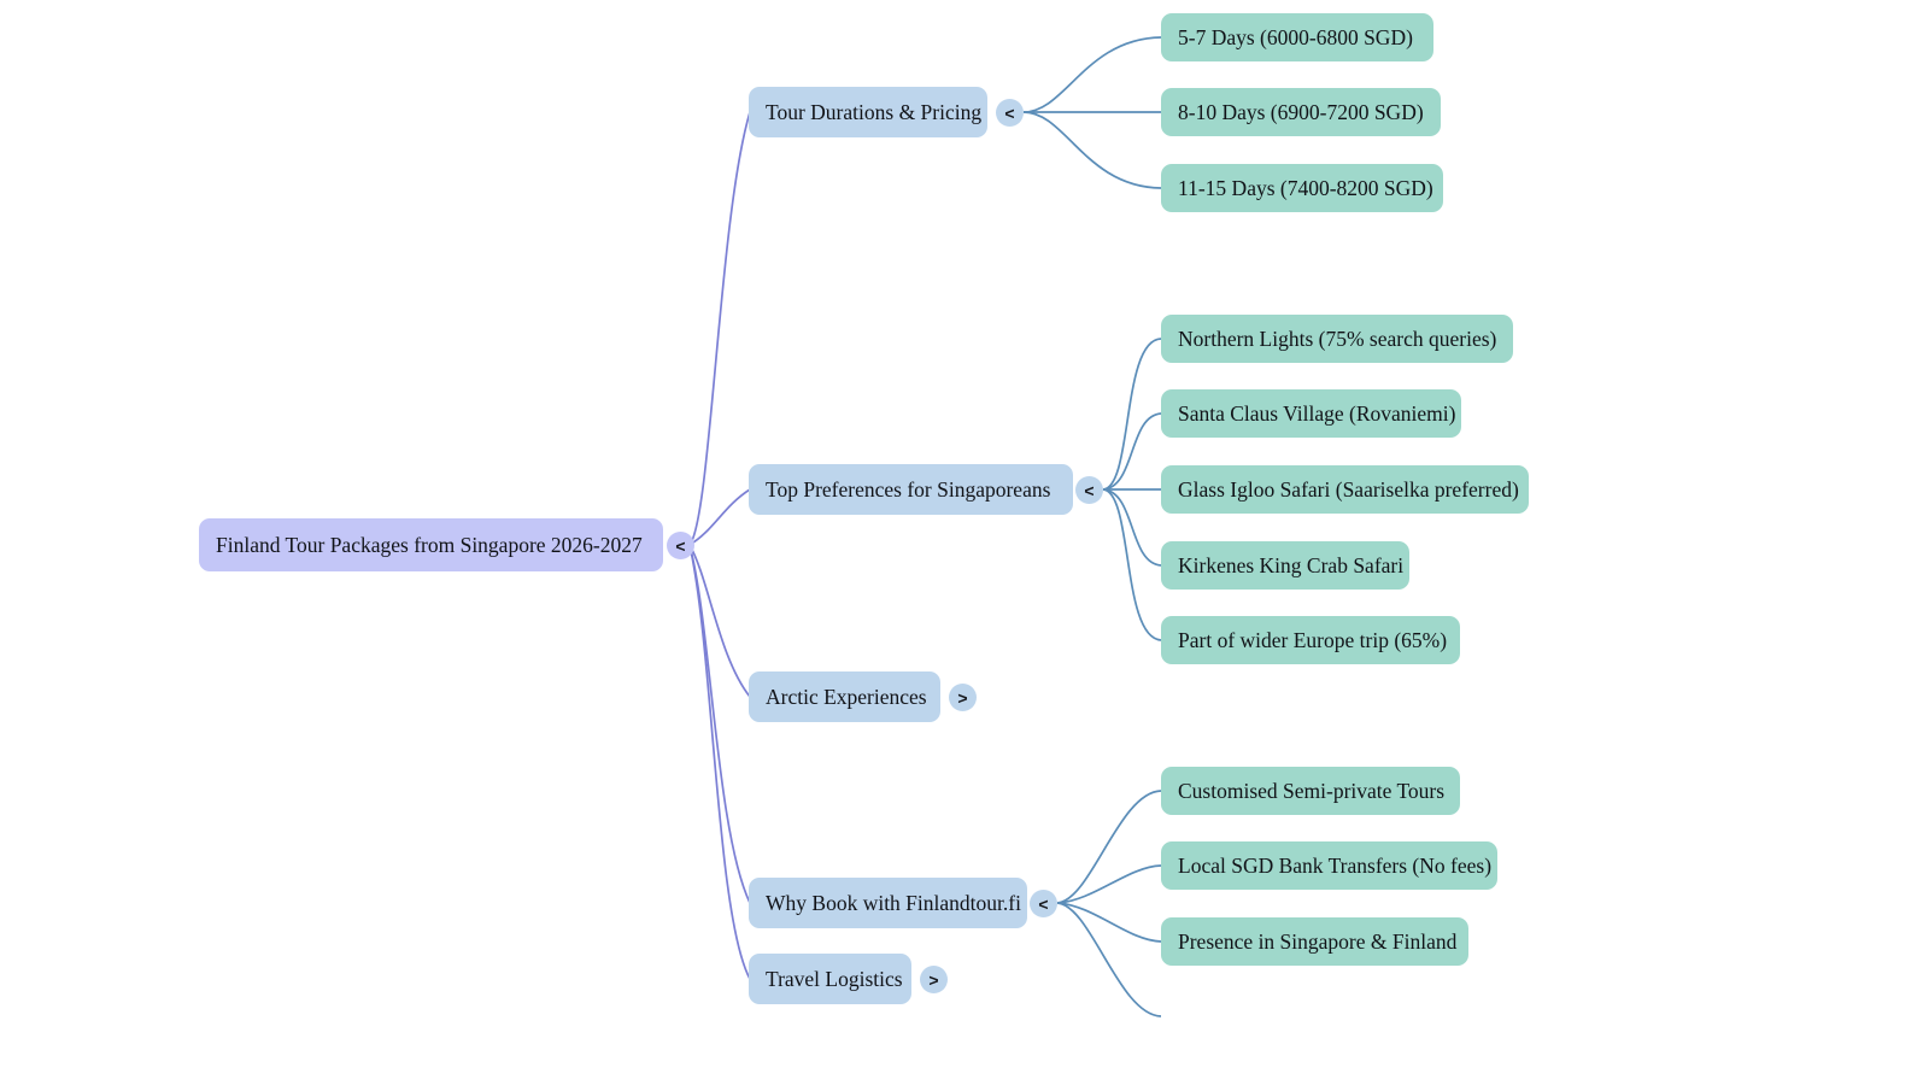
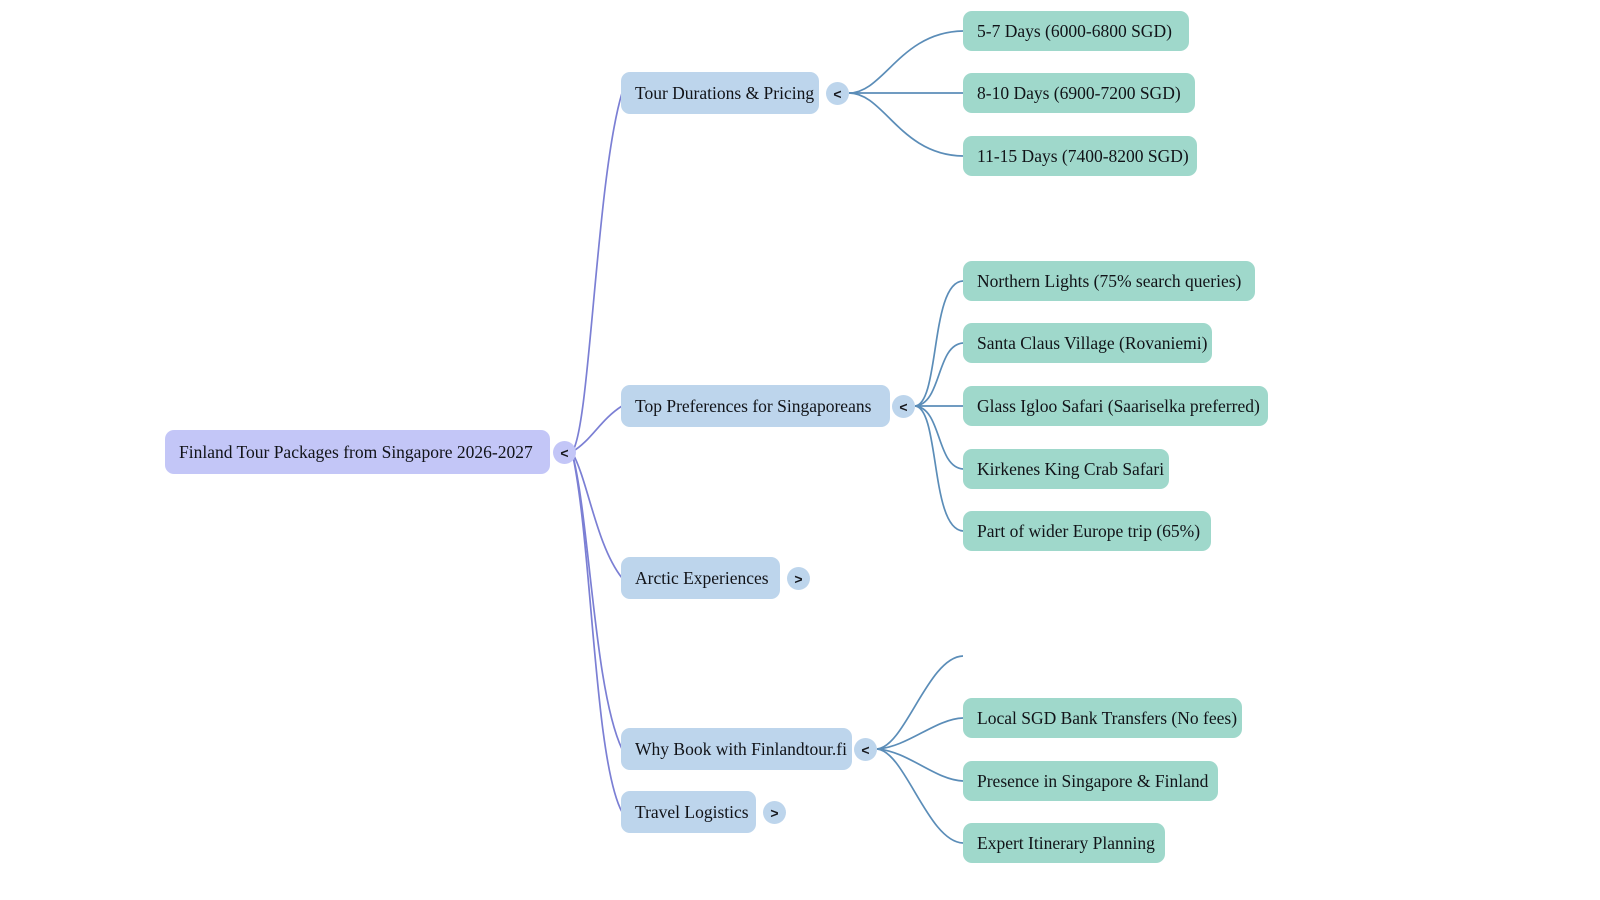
  Finland Tour Packages from Singapore 2026-2027
  <
  Tour Durations & Pricing
  <
  5-7 Days (6000-6800 SGD)
  8-10 Days (6900-7200 SGD)
  11-15 Days (7400-8200 SGD)
  Top Preferences for Singaporeans
  <
  Northern Lights (75% search queries)
  Santa Claus Village (Rovaniemi)
  Glass Igloo Safari (Saariselka preferred)
  Kirkenes King Crab Safari
  Part of wider Europe trip (65%)
  Arctic Experiences
  >
  Why Book with Finlandtour.fi
  <
- Customised Semi-private Tours
  Local SGD Bank Transfers (No fees)
  Presence in Singapore & Finland
+ Expert Itinerary Planning
  Travel Logistics
  >
